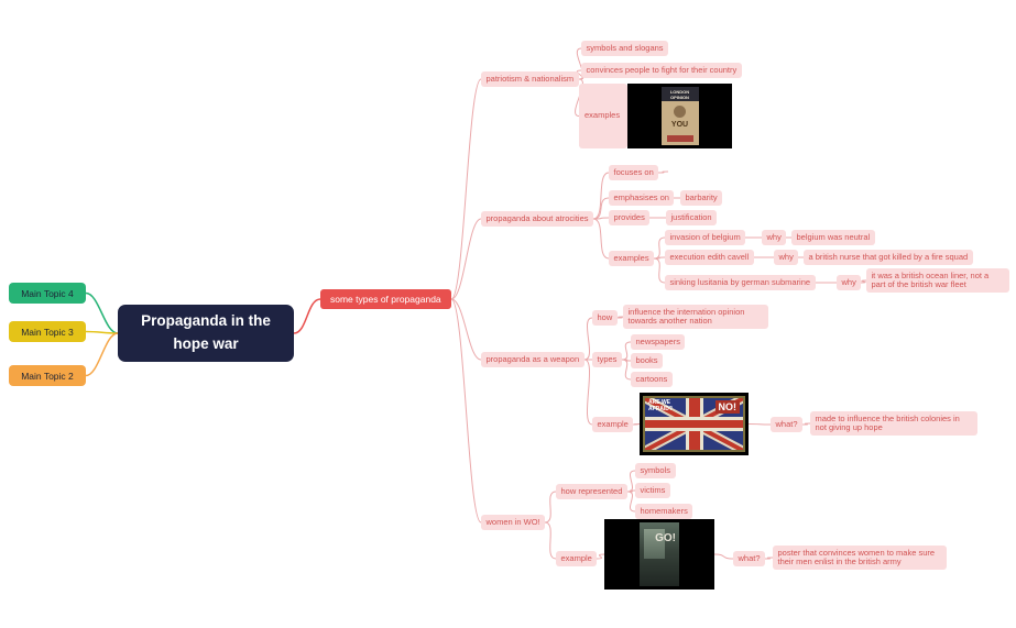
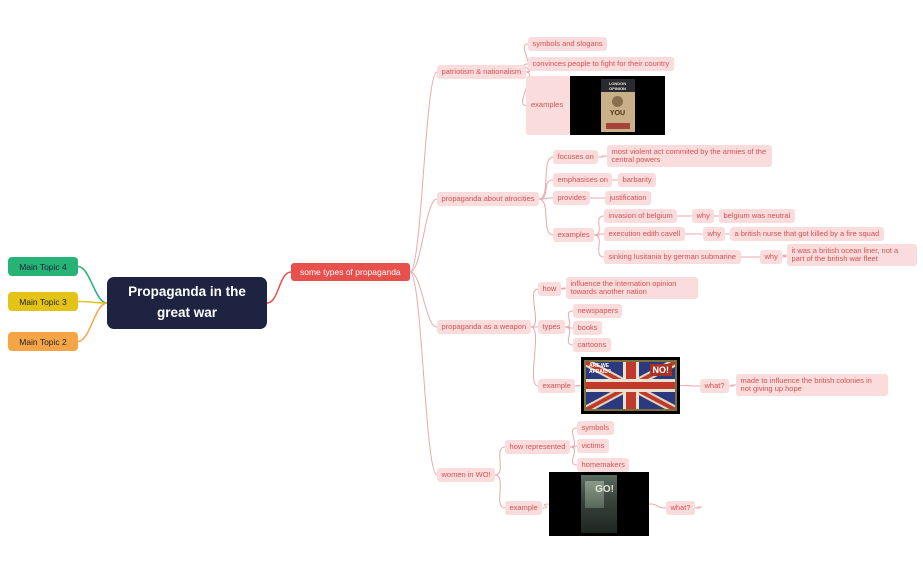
- Propaganda in the hope war
+ Propaganda in the great war
  Main Topic 4
  Main Topic 3
  Main Topic 2
  some types of propaganda
  patriotism & nationalism
  symbols and slogans
  convinces people to fight for their country
  examples
  propaganda about atrocities
  focuses on
+ most violent act commited by the armies of the central powers
  emphasises on
  barbarity
  provides
  justification
  examples
  invasion of belgium
  why
  belgium was neutral
  execution edith cavell
  why
  a british nurse that got killed by a fire squad
  sinking lusitania by german submarine
  why
  it was a british ocean liner, not a part of the british war fleet
  propaganda as a weapon
  how
  influence the internation opinion towards another nation
  types
  newspapers
  books
  cartoons
  example
  NO!
  what?
  made to influence the british colonies in not giving up hope
  women in WO!
  how represented
  symbols
  victims
  homemakers
  example
  GO!
  what?
- poster that convinces women to make sure their men enlist in the british army
